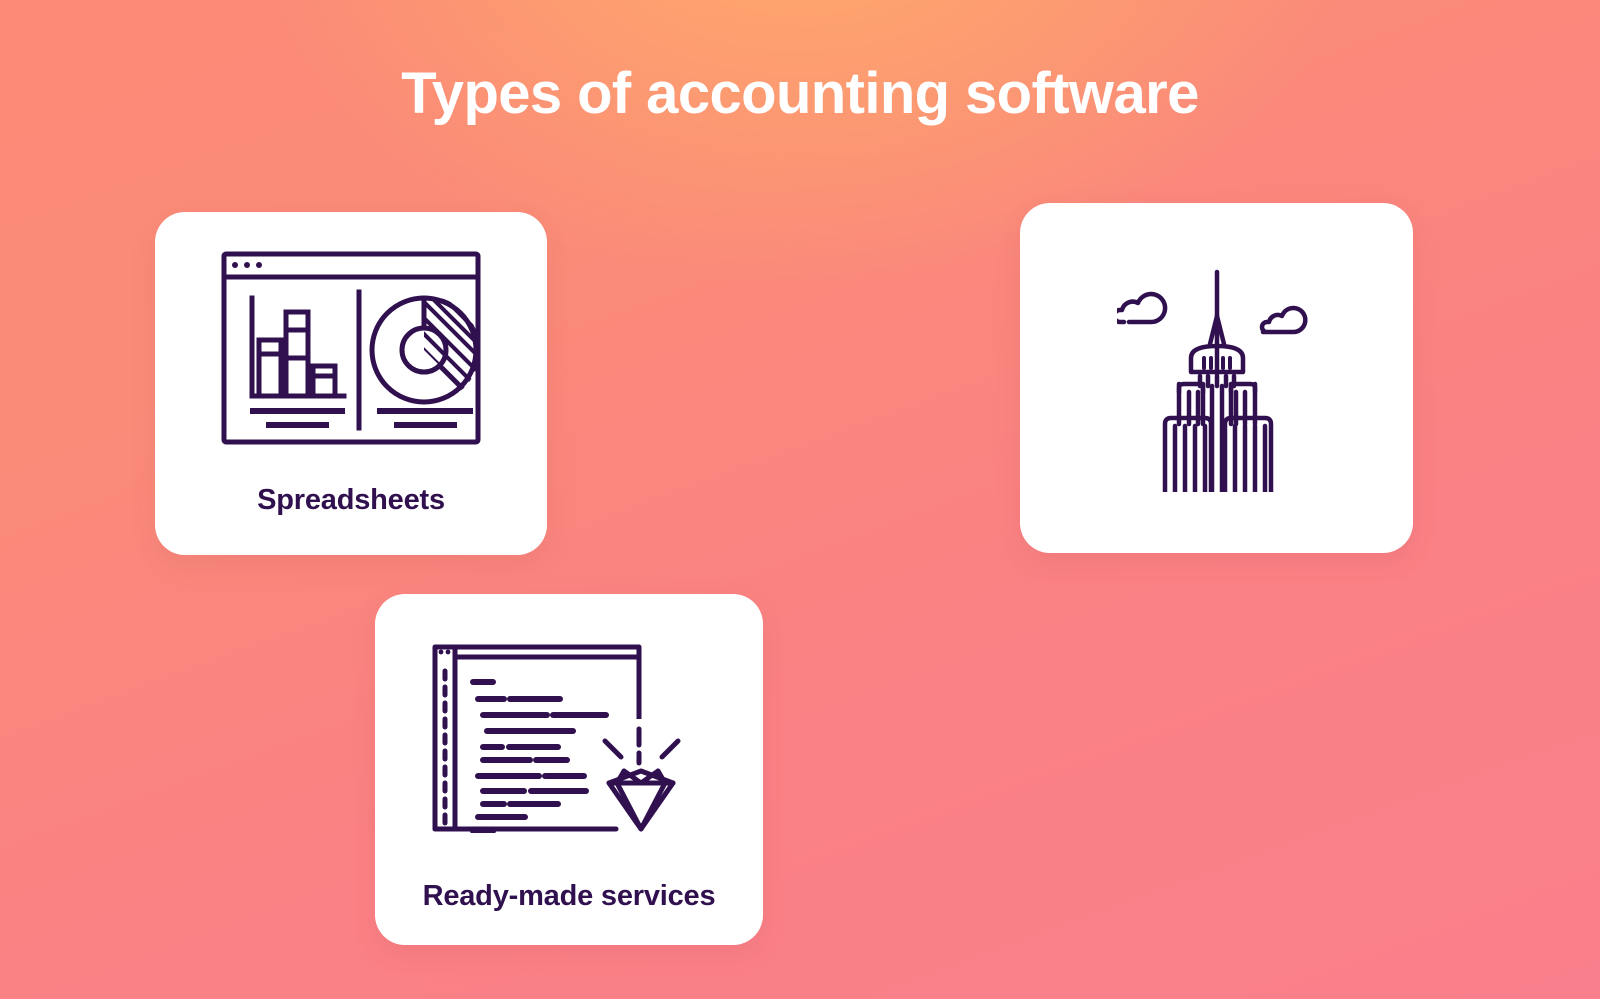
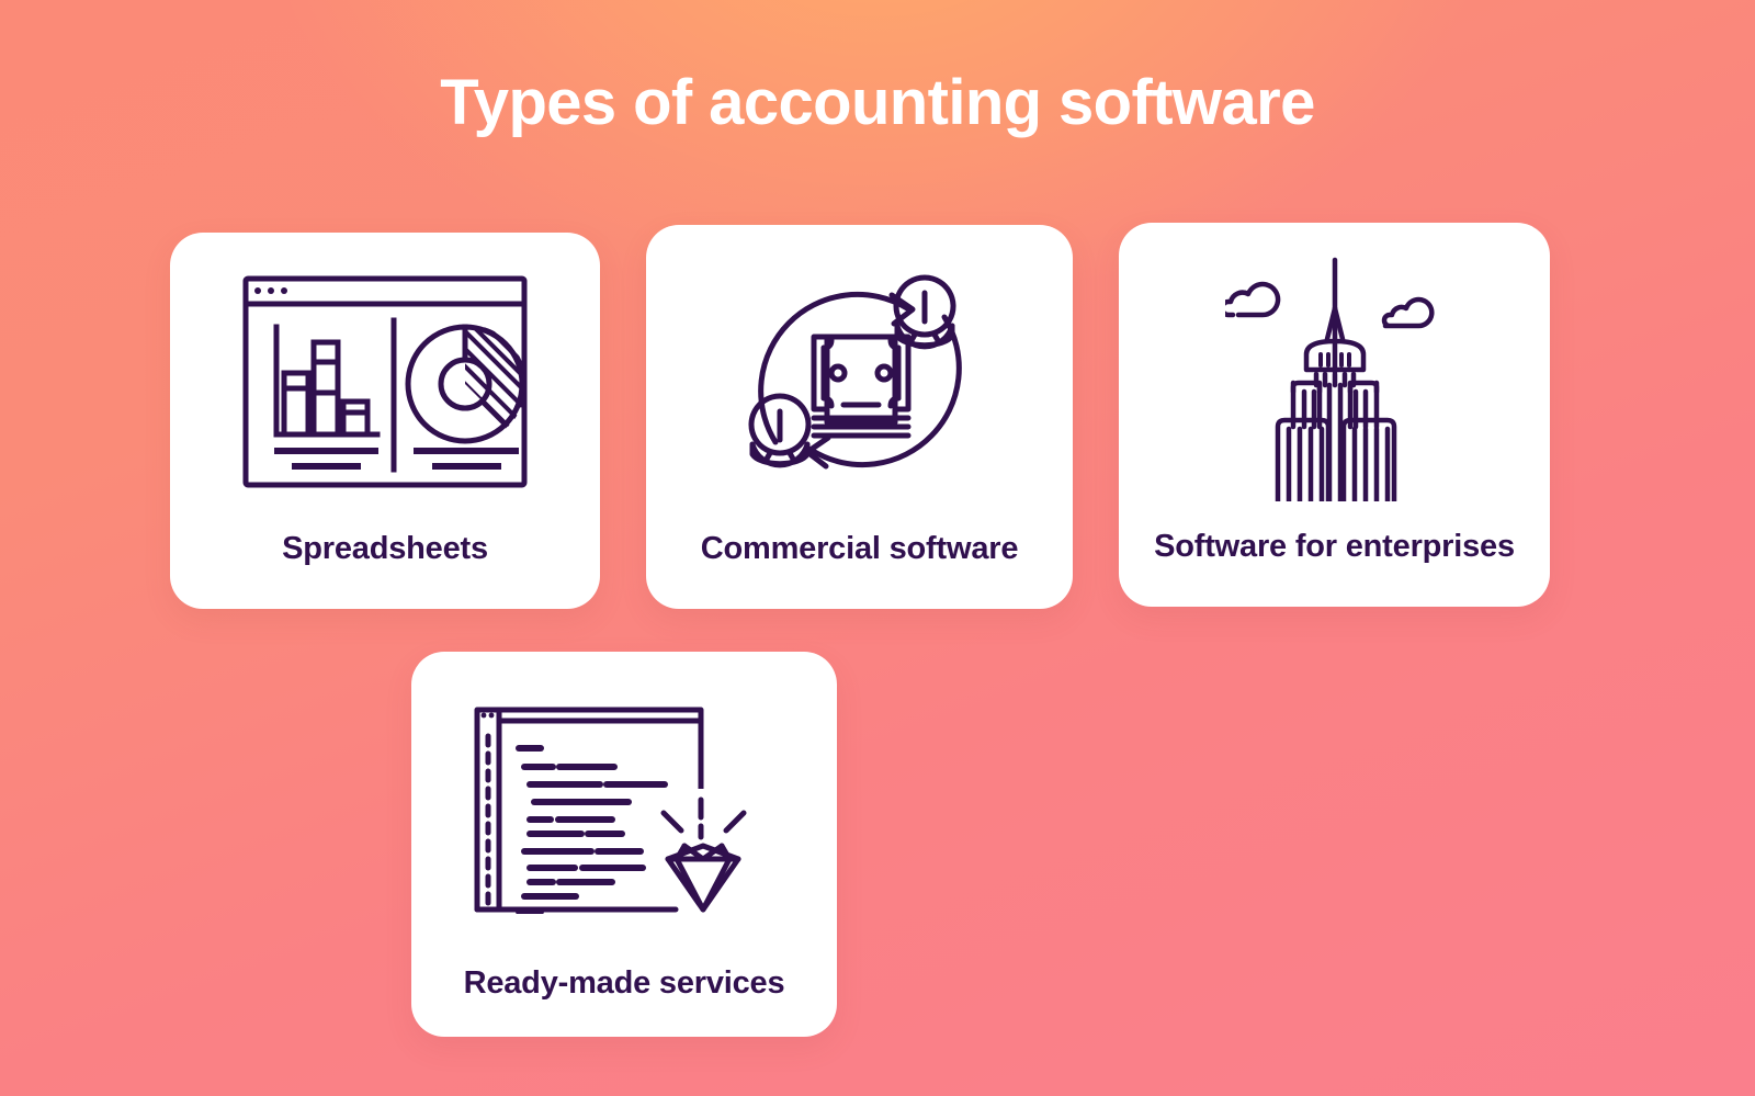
  Types of accounting software
  Spreadsheets
+ Commercial software
+ Software for enterprises
  Ready-made services
